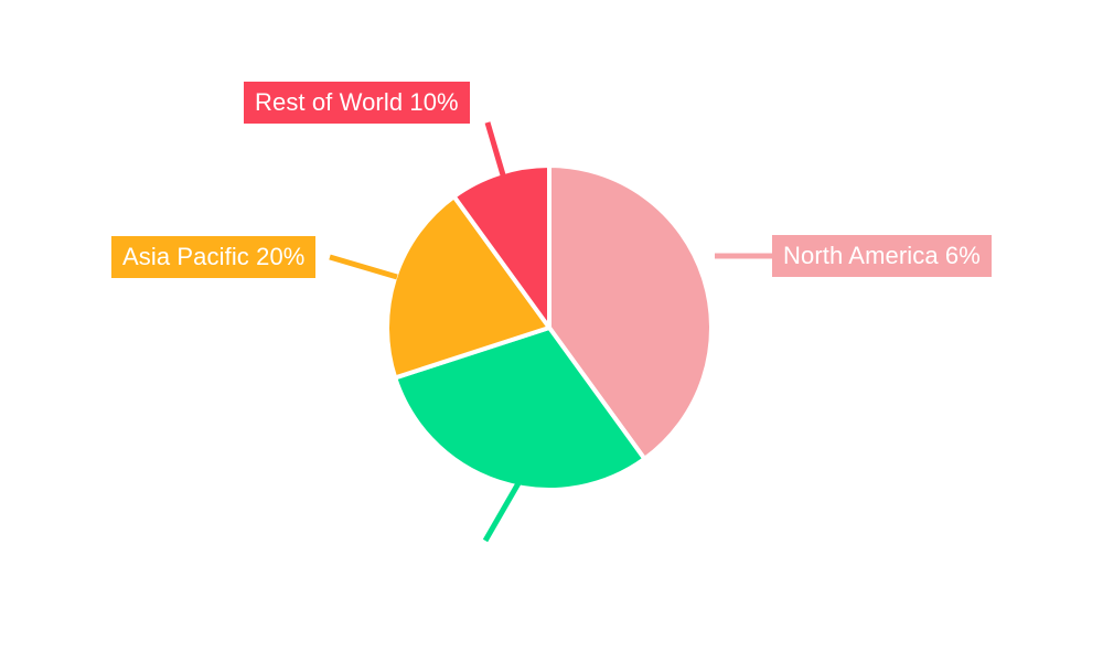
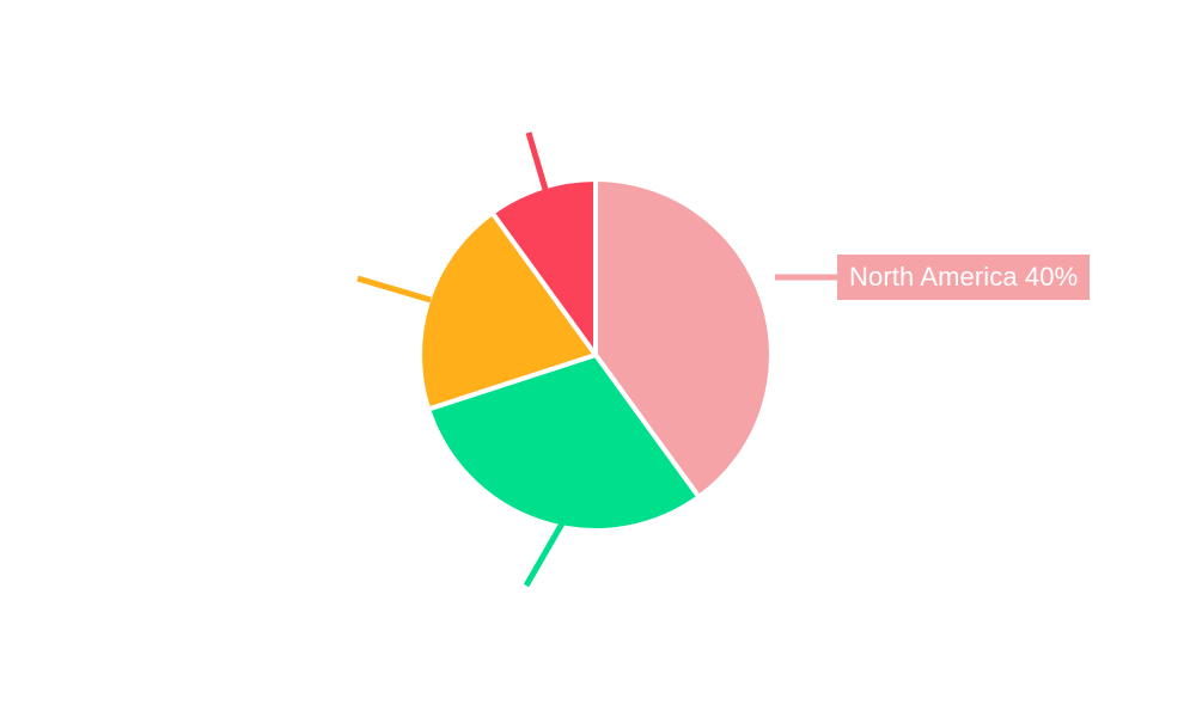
- North America 6%
+ North America 40%
- Asia Pacific 20%
- Rest of World 10%
